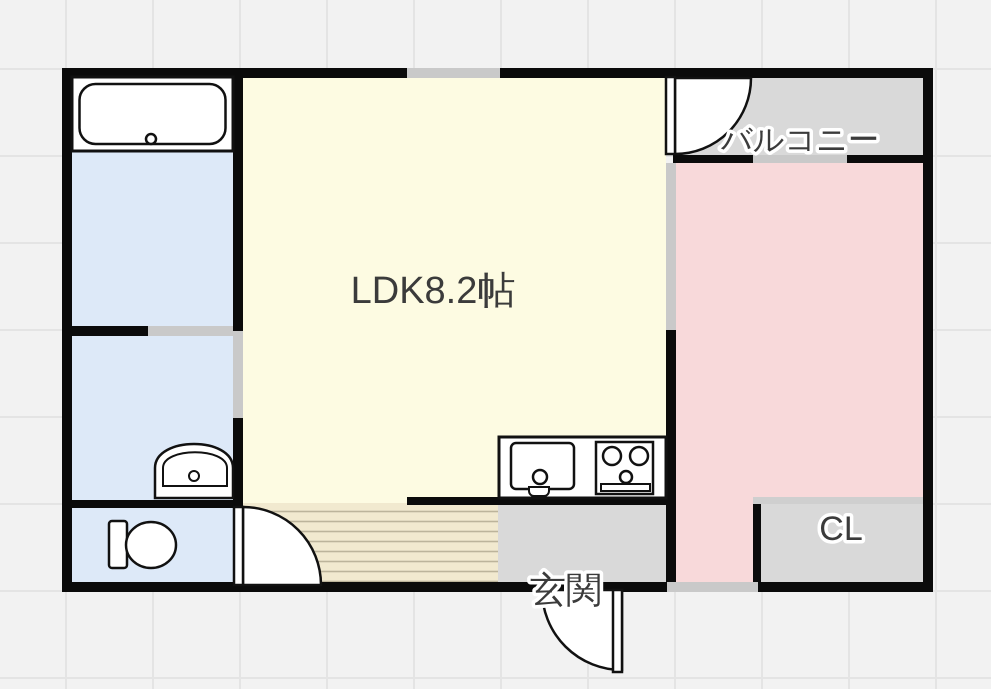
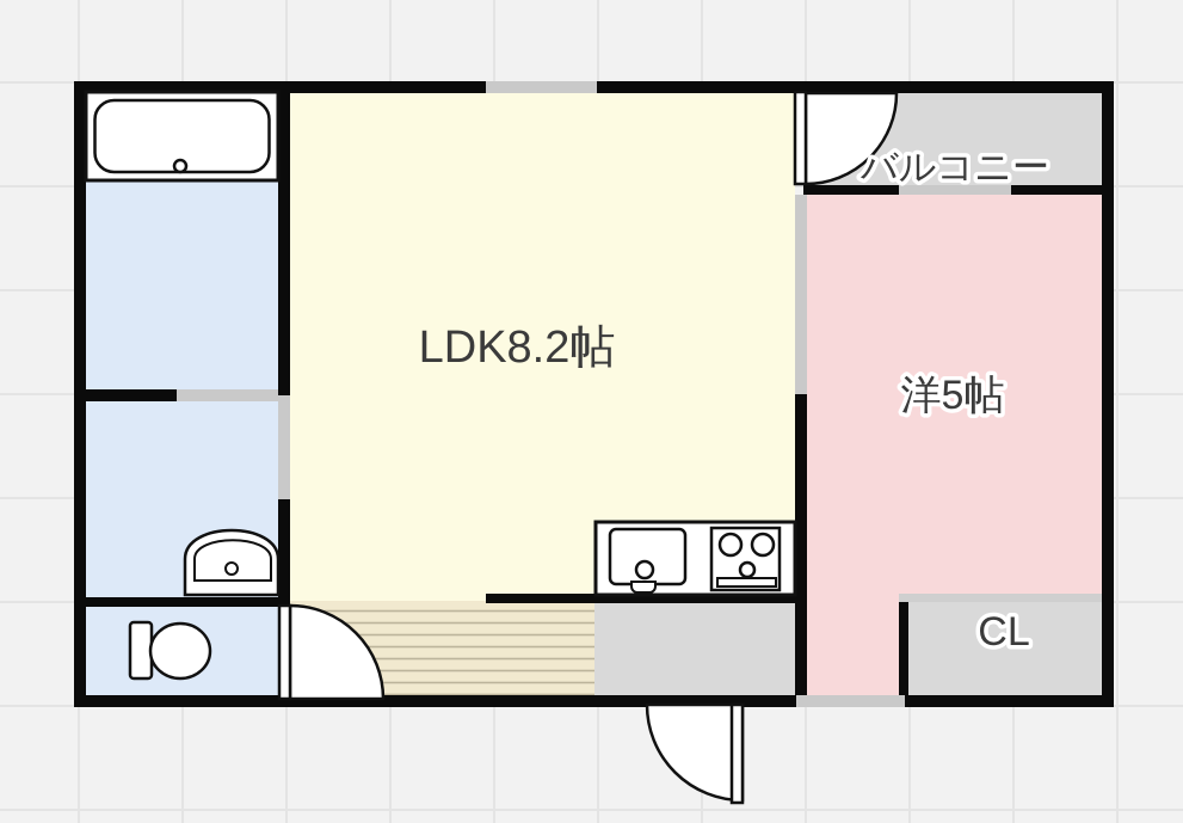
  LDK8.2帖
+ 洋5帖
  バルコニー
  CL
- 玄関
